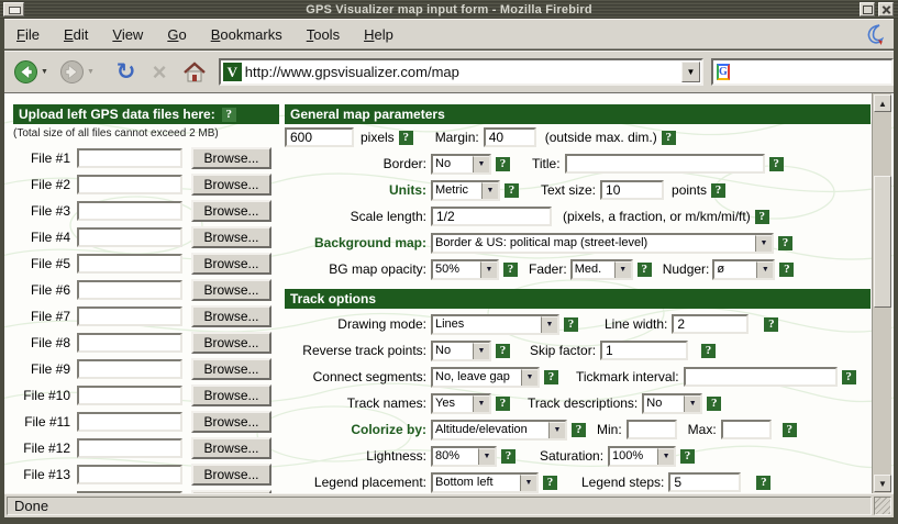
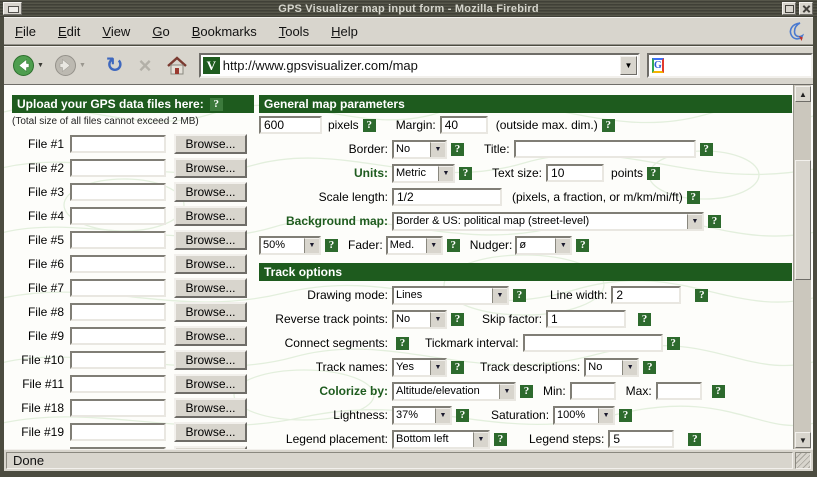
  GPS Visualizer map input form - Mozilla Firebird
  File
  Edit
  View
  Go
  Bookmarks
  Tools
  Help
  ↻
  ×
  V
  http://www.gpsvisualizer.com/map
  ▼
  G
- Upload left GPS data files here:
+ Upload your GPS data files here:
  ?
  (Total size of all files cannot exceed 2 MB)
  File #1
  Browse...
  File #2
  Browse...
  File #3
  Browse...
  File #4
  Browse...
  File #5
  Browse...
  File #6
  Browse...
  File #7
  Browse...
  File #8
  Browse...
  File #9
  Browse...
  File #10
  Browse...
  File #11
  Browse...
- File #12
+ File #18
  Browse...
- File #13
+ File #19
  Browse...
  General map parameters
  600
  pixels
  ?
  Margin:
  40
  (outside max. dim.)
  ?
  Border:
  No
  ?
  Title:
  ?
  Units:
  Metric
  ?
  Text size:
  10
  points
  ?
  Scale length:
  1/2
  (pixels, a fraction, or m/km/mi/ft)
  ?
  Background map:
  Border & US: political map (street-level)
  ?
- BG map opacity:
  50%
  ?
  Fader:
  Med.
  ?
  Nudger:
  ø
  ?
  Track options
  Drawing mode:
  Lines
  ?
  Line width:
  2
  ?
  Reverse track points:
  No
  ?
  Skip factor:
  1
  ?
  Connect segments:
- No, leave gap
  ?
  Tickmark interval:
  ?
  Track names:
  Yes
  ?
  Track descriptions:
  No
  ?
  Colorize by:
  Altitude/elevation
  ?
  Min:
  Max:
  ?
  Lightness:
- 80%
+ 37%
  ?
  Saturation:
  100%
  ?
  Legend placement:
  Bottom left
  ?
  Legend steps:
  5
  ?
  ▲
  ▼
  Done
